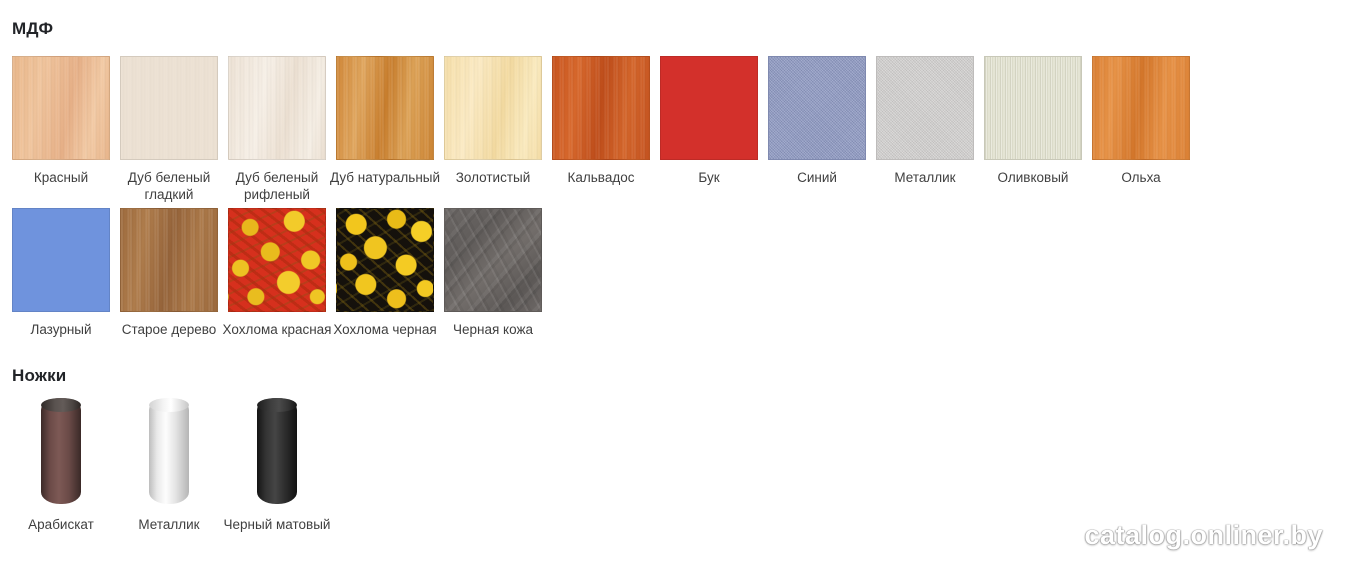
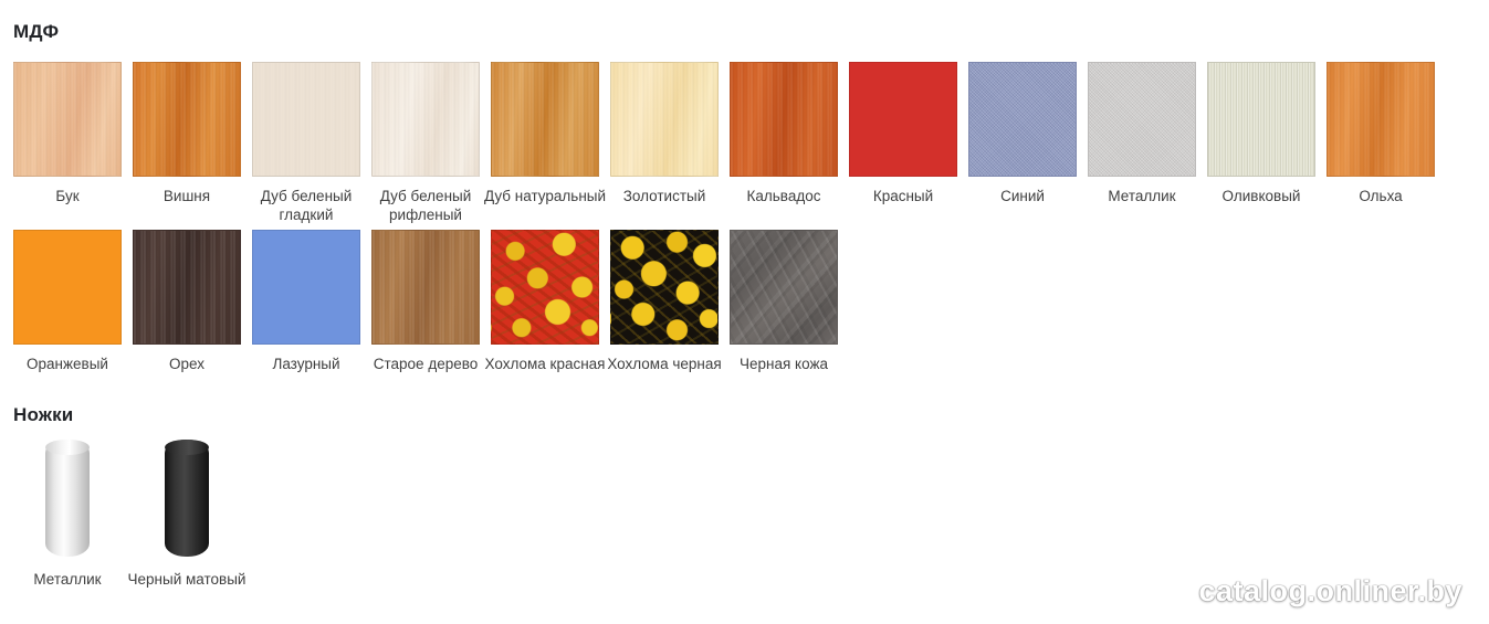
  МДФ
- Красный
+ Бук
+ Вишня
  Дуб беленый гладкий
  Дуб беленый рифленый
  Дуб натуральный
  Золотистый
  Кальвадос
- Бук
+ Красный
  Синий
  Металлик
  Оливковый
  Ольха
+ Оранжевый
+ Орех
  Лазурный
  Старое дерево
  Хохлома красная
  Хохлома черная
  Черная кожа
  Ножки
- Арабискат
  Металлик
  Черный матовый
  catalog.onliner.by
